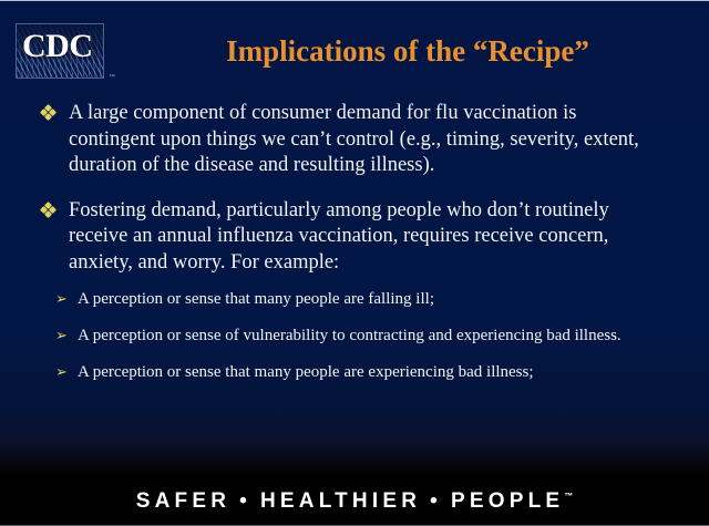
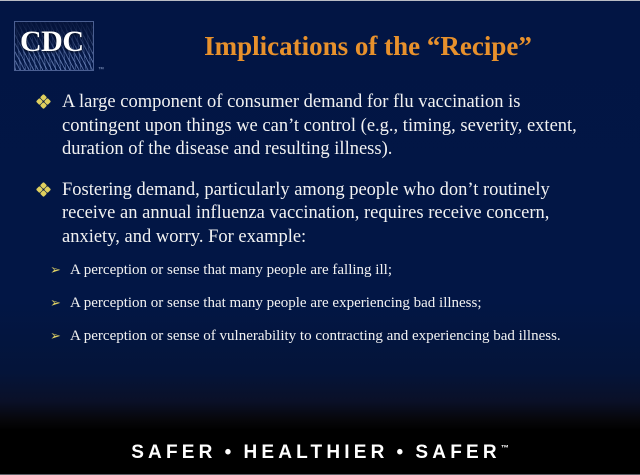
  CDC
  Implications of the “Recipe”
  A large component of consumer demand for flu vaccination is contingent upon things we can’t control (e.g., timing, severity, extent, duration of the disease and resulting illness).
  Fostering demand, particularly among people who don’t routinely receive an annual influenza vaccination, requires receive concern, anxiety, and worry. For example:
  ➢
  A perception or sense that many people are falling ill;
  ➢
- A perception or sense of vulnerability to contracting and experiencing bad illness.
+ A perception or sense that many people are experiencing bad illness;
  ➢
- A perception or sense that many people are experiencing bad illness;
+ A perception or sense of vulnerability to contracting and experiencing bad illness.
- SAFER • HEALTHIER • PEOPLE™
+ SAFER • HEALTHIER • SAFER™
